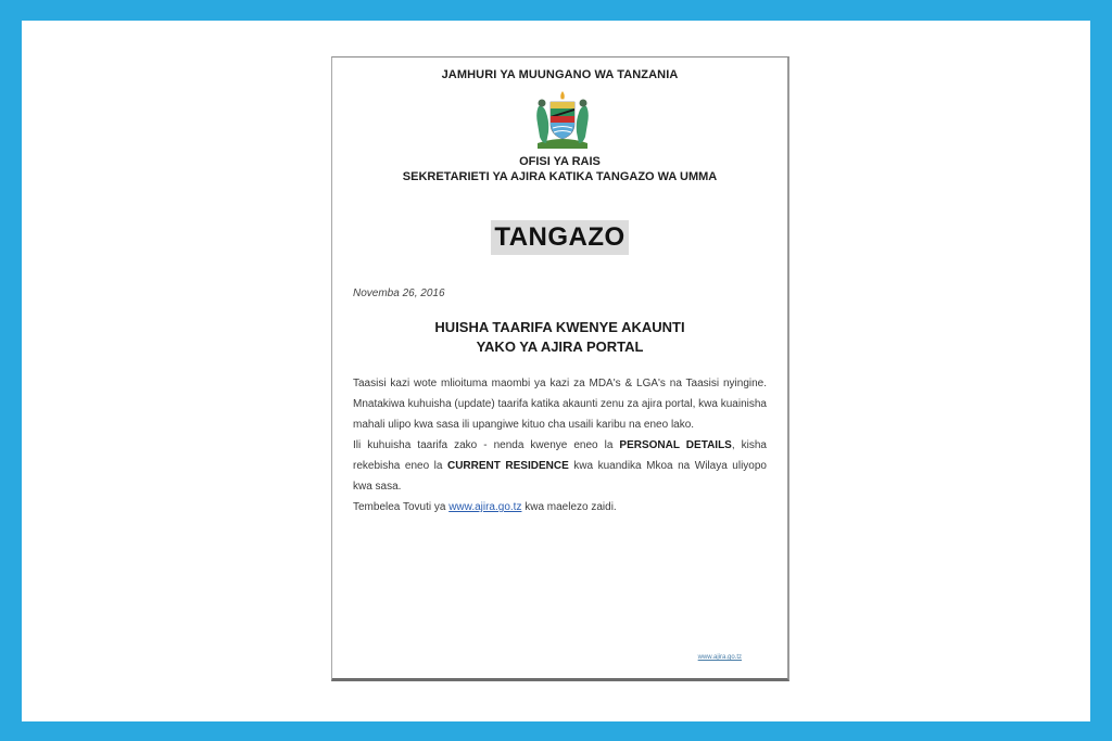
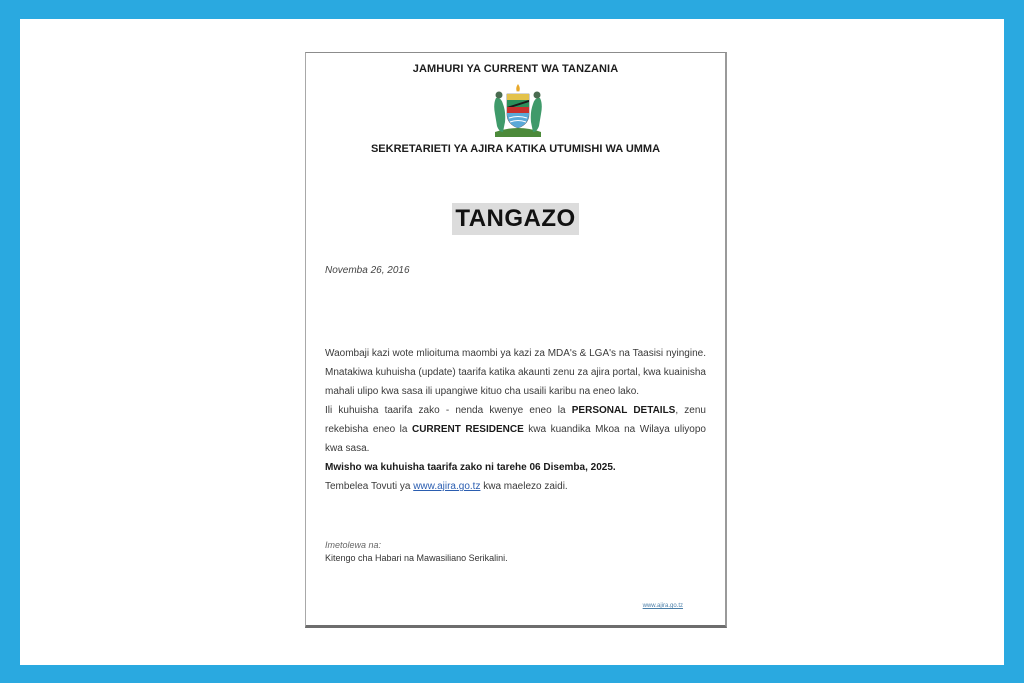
- JAMHURI YA MUUNGANO WA TANZANIA
+ JAMHURI YA CURRENT WA TANZANIA
- OFISI YA RAIS
- SEKRETARIETI YA AJIRA KATIKA TANGAZO WA UMMA
+ SEKRETARIETI YA AJIRA KATIKA UTUMISHI WA UMMA
  TANGAZO
  Novemba 26, 2016
- HUISHA TAARIFA KWENYE AKAUNTI
- YAKO YA AJIRA PORTAL
- Taasisi kazi wote mlioituma maombi ya kazi za MDA's & LGA's na Taasisi nyingine. Mnatakiwa kuhuisha (update) taarifa katika akaunti zenu za ajira portal, kwa kuainisha mahali ulipo kwa sasa ili upangiwe kituo cha usaili karibu na eneo lako.
+ Waombaji kazi wote mlioituma maombi ya kazi za MDA's & LGA's na Taasisi nyingine. Mnatakiwa kuhuisha (update) taarifa katika akaunti zenu za ajira portal, kwa kuainisha mahali ulipo kwa sasa ili upangiwe kituo cha usaili karibu na eneo lako.
- Ili kuhuisha taarifa zako - nenda kwenye eneo la PERSONAL DETAILS, kisha rekebisha eneo la CURRENT RESIDENCE kwa kuandika Mkoa na Wilaya uliyopo kwa sasa.
+ Ili kuhuisha taarifa zako - nenda kwenye eneo la PERSONAL DETAILS, zenu rekebisha eneo la CURRENT RESIDENCE kwa kuandika Mkoa na Wilaya uliyopo kwa sasa.
+ Mwisho wa kuhuisha taarifa zako ni tarehe 06 Disemba, 2025.
  Tembelea Tovuti ya www.ajira.go.tz kwa maelezo zaidi.
+ Imetolewa na:
+ Kitengo cha Habari na Mawasiliano Serikalini.
